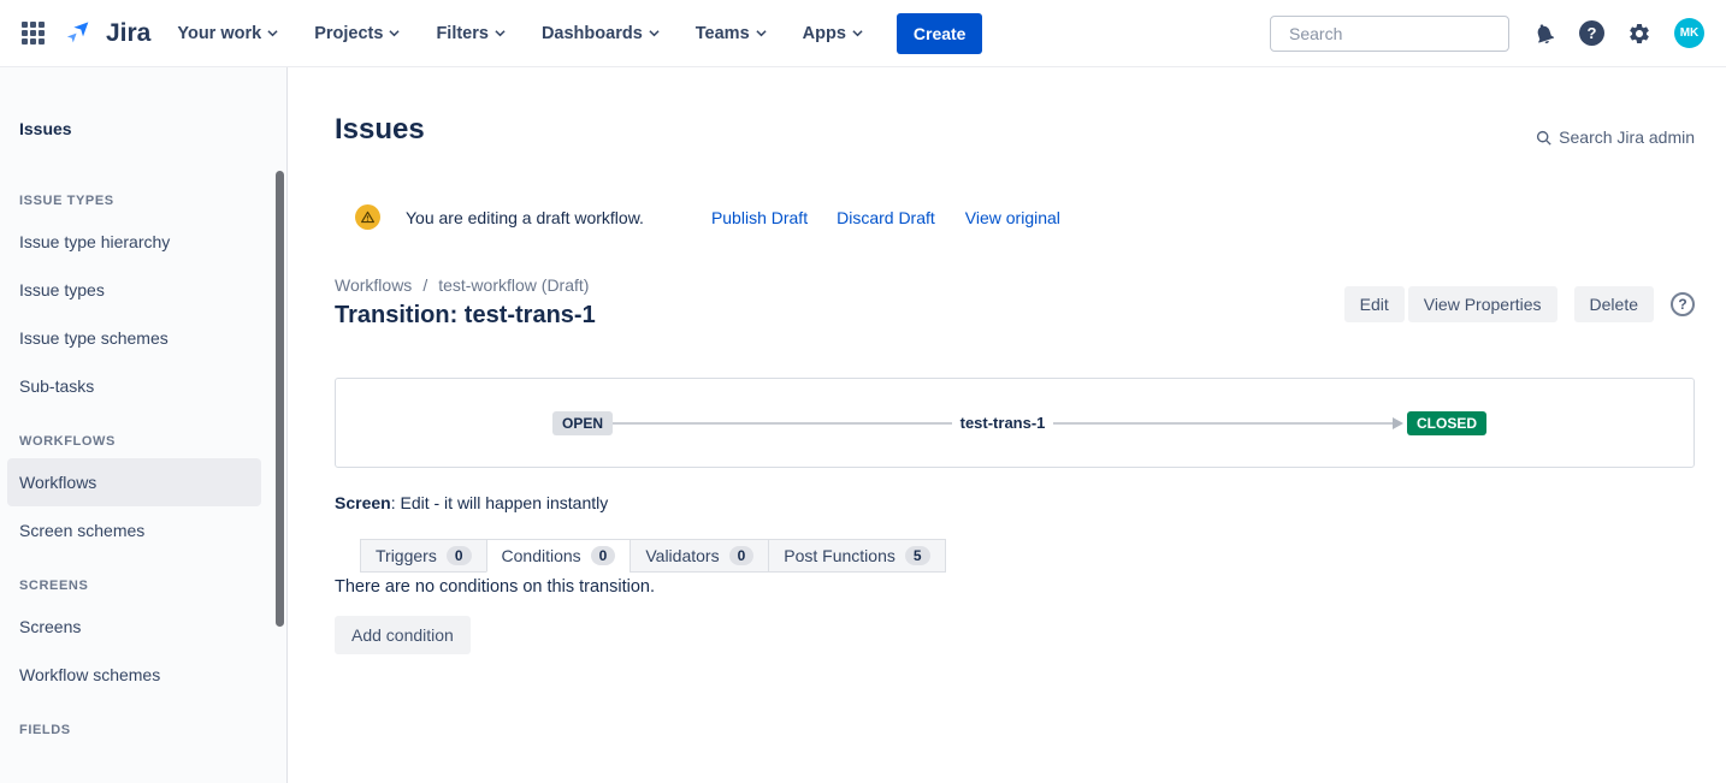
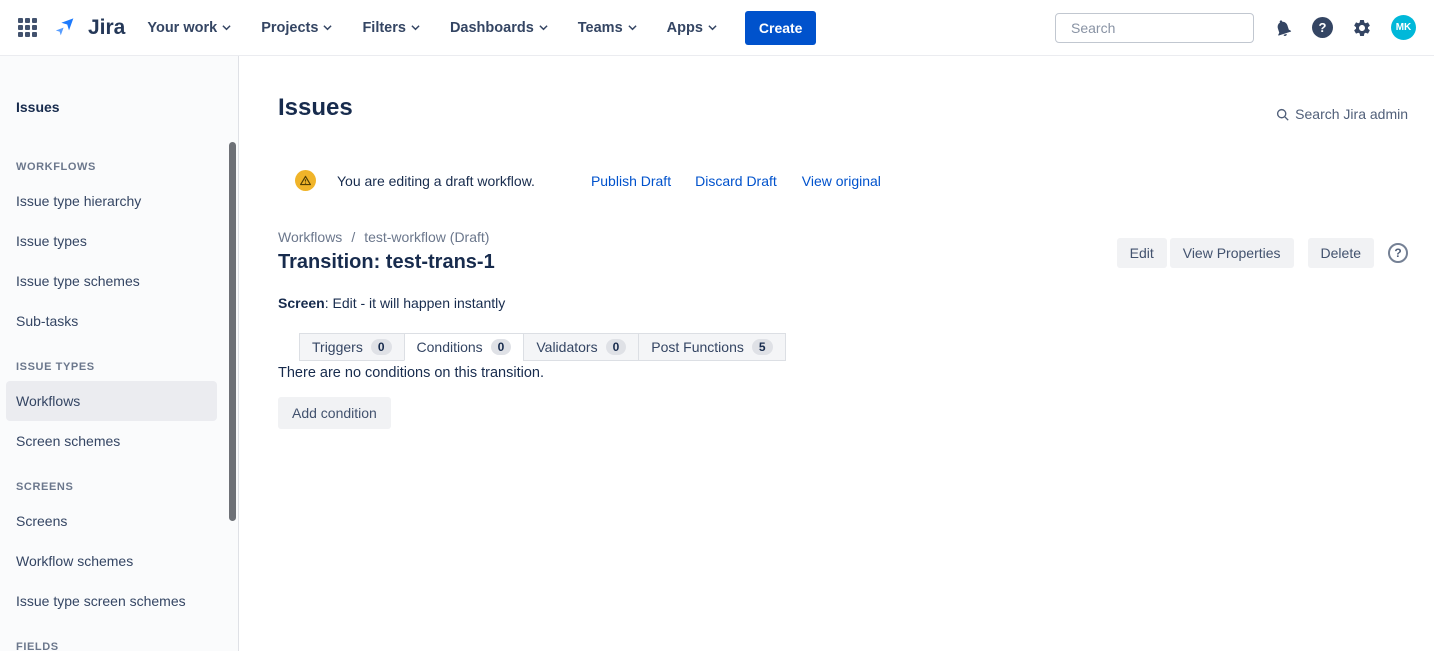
  Jira
  Your work
  Projects
  Filters
  Dashboards
  Teams
  Apps
  Create
  Search
  ?
  MK
  Issues
- ISSUE TYPES
+ WORKFLOWS
  Issue type hierarchy
  Issue types
  Issue type schemes
  Sub-tasks
- WORKFLOWS
+ ISSUE TYPES
  Workflows
  Screen schemes
  SCREENS
  Screens
  Workflow schemes
+ Issue type screen schemes
  FIELDS
  Issues
  Search Jira admin
  You are editing a draft workflow.
  Publish Draft
  Discard Draft
  View original
  Workflows
  /
  test-workflow (Draft)
  Transition: test-trans-1
  Edit
  View Properties
  Delete
  ?
- OPEN
- test-trans-1
- CLOSED
  Screen: Edit - it will happen instantly
  Triggers
  0
  Conditions
  0
  Validators
  0
  Post Functions
  5
  There are no conditions on this transition.
  Add condition
